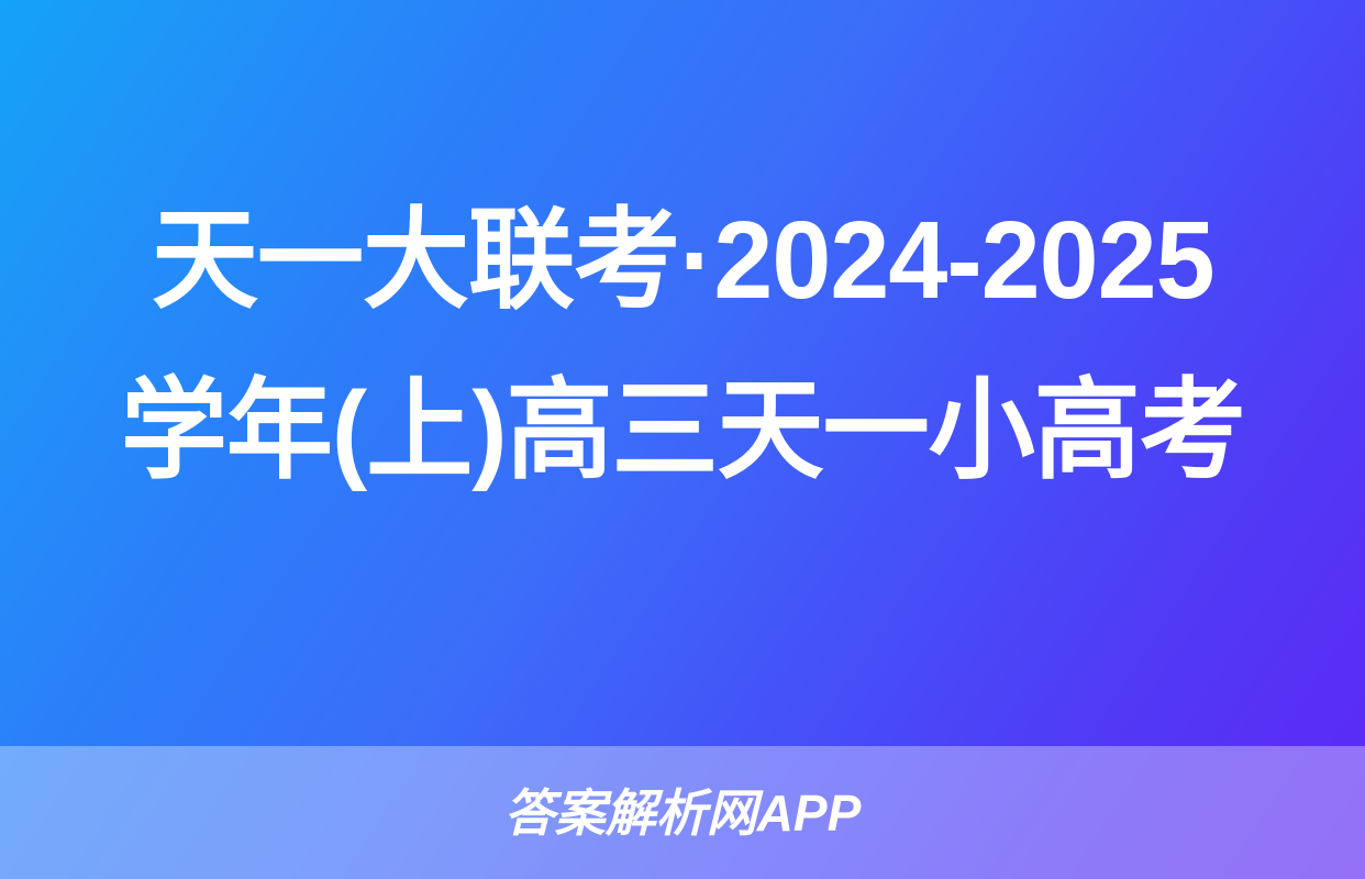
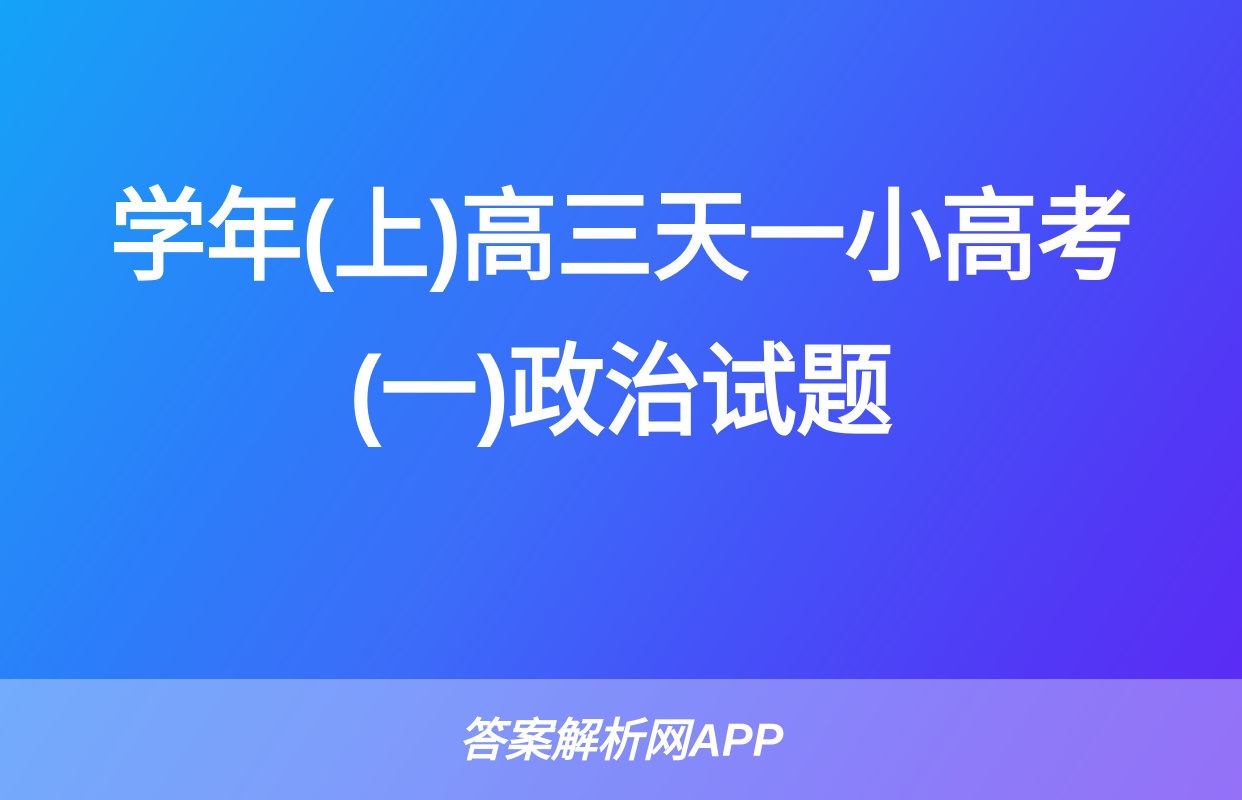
- 天一大联考·2024-2025
  学年(上)高三天一小高考
+ (一)政治试题
  答案解析网APP
